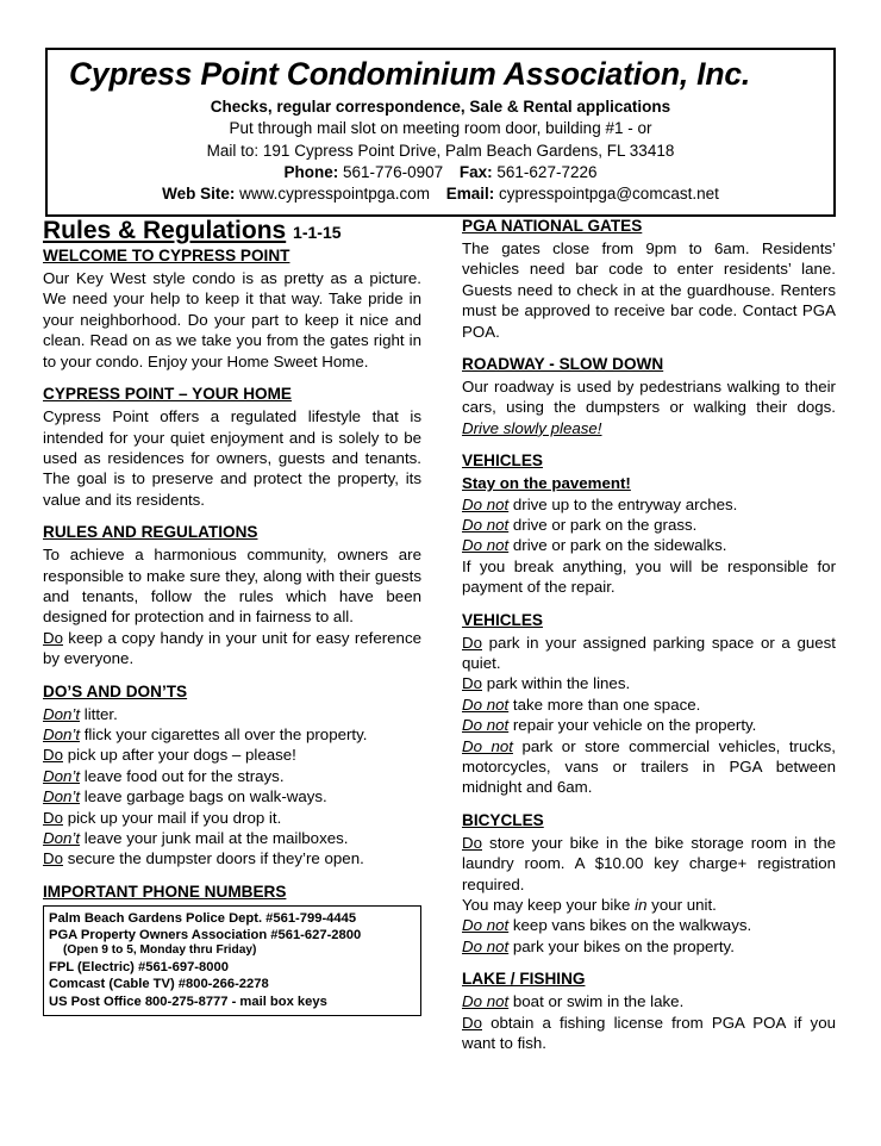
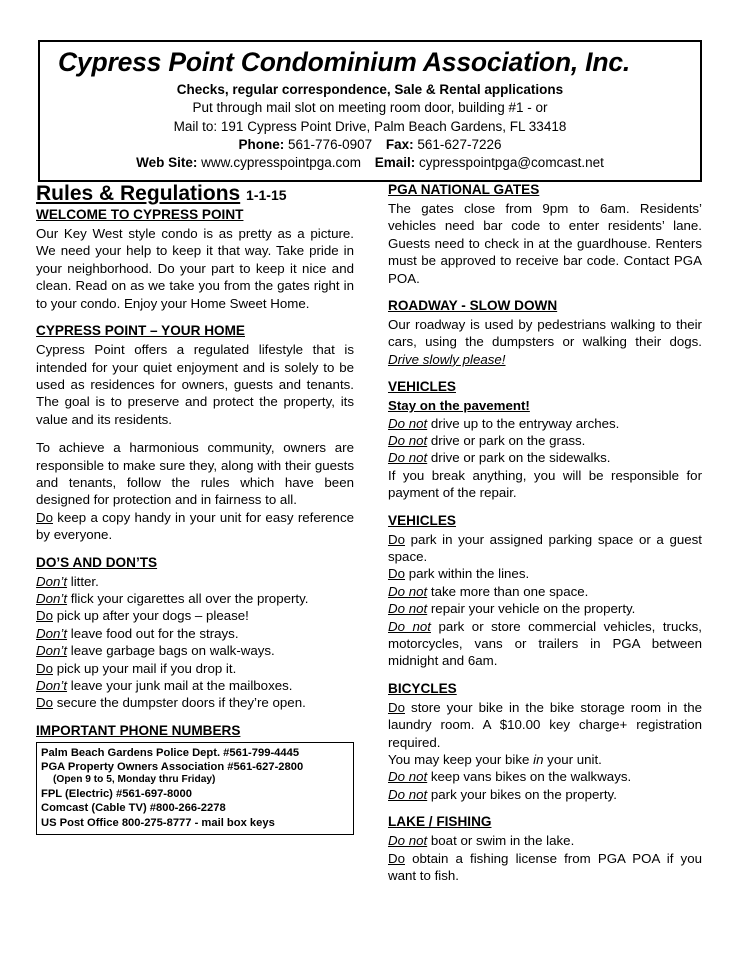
  Cypress Point Condominium Association, Inc.
  Checks, regular correspondence, Sale & Rental applications
  Put through mail slot on meeting room door, building #1 - or
  Mail to: 191 Cypress Point Drive, Palm Beach Gardens, FL 33418
  Phone: 561-776-0907 Fax: 561-627-7226
  Web Site: www.cypresspointpga.com Email: cypresspointpga@comcast.net
  Rules & Regulations 1-1-15
  WELCOME TO CYPRESS POINT
  Our Key West style condo is as pretty as a picture. We need your help to keep it that way. Take pride in your neighborhood. Do your part to keep it nice and clean. Read on as we take you from the gates right in to your condo. Enjoy your Home Sweet Home.
  CYPRESS POINT – YOUR HOME
  Cypress Point offers a regulated lifestyle that is intended for your quiet enjoyment and is solely to be used as residences for owners, guests and tenants. The goal is to preserve and protect the property, its value and its residents.
- RULES AND REGULATIONS
  To achieve a harmonious community, owners are responsible to make sure they, along with their guests and tenants, follow the rules which have been designed for protection and in fairness to all.
  Do keep a copy handy in your unit for easy reference by everyone.
  DO’S AND DON’TS
  Don’t litter.
  Don’t flick your cigarettes all over the property.
  Do pick up after your dogs – please!
  Don’t leave food out for the strays.
  Don’t leave garbage bags on walk-ways.
  Do pick up your mail if you drop it.
  Don’t leave your junk mail at the mailboxes.
  Do secure the dumpster doors if they’re open.
  IMPORTANT PHONE NUMBERS
  Palm Beach Gardens Police Dept. #561-799-4445
  PGA Property Owners Association #561-627-2800
  (Open 9 to 5, Monday thru Friday)
  FPL (Electric) #561-697-8000
  Comcast (Cable TV) #800-266-2278
  US Post Office 800-275-8777 - mail box keys
  PGA NATIONAL GATES
  The gates close from 9pm to 6am. Residents’ vehicles need bar code to enter residents’ lane. Guests need to check in at the guardhouse. Renters must be approved to receive bar code. Contact PGA POA.
  ROADWAY - SLOW DOWN
  Our roadway is used by pedestrians walking to their cars, using the dumpsters or walking their dogs. Drive slowly please!
  VEHICLES
  Stay on the pavement!
  Do not drive up to the entryway arches.
  Do not drive or park on the grass.
  Do not drive or park on the sidewalks.
  If you break anything, you will be responsible for payment of the repair.
  VEHICLES
- Do park in your assigned parking space or a guest quiet.
+ Do park in your assigned parking space or a guest space.
  Do park within the lines.
  Do not take more than one space.
  Do not repair your vehicle on the property.
  Do not park or store commercial vehicles, trucks, motorcycles, vans or trailers in PGA between midnight and 6am.
  BICYCLES
  Do store your bike in the bike storage room in the laundry room. A $10.00 key charge+ registration required.
  You may keep your bike in your unit.
  Do not keep vans bikes on the walkways.
  Do not park your bikes on the property.
  LAKE / FISHING
  Do not boat or swim in the lake.
  Do obtain a fishing license from PGA POA if you want to fish.
